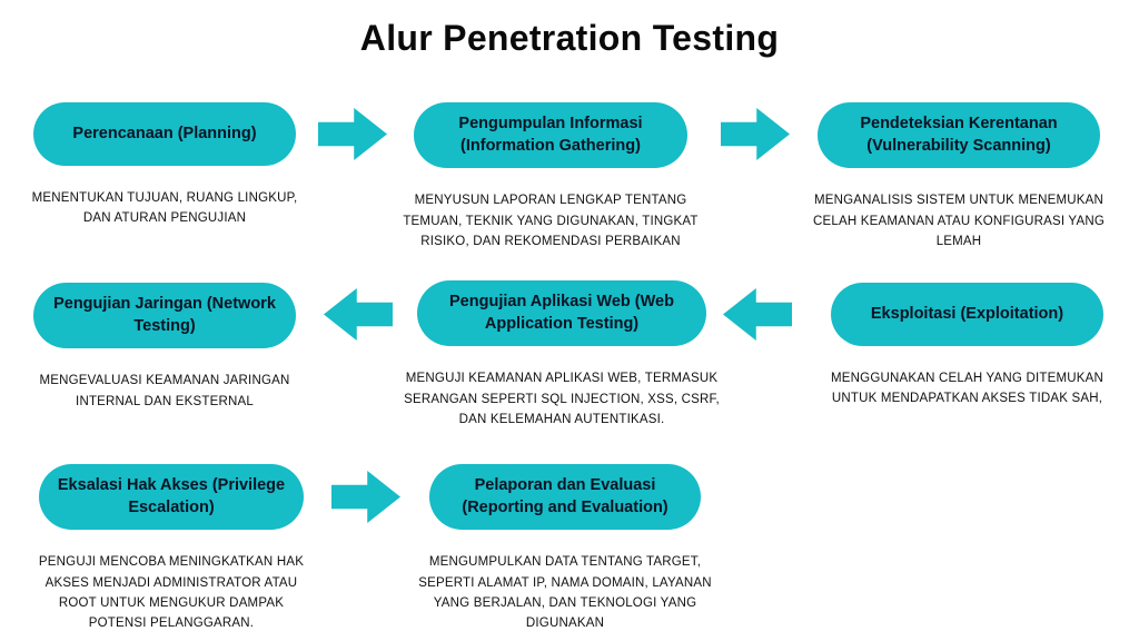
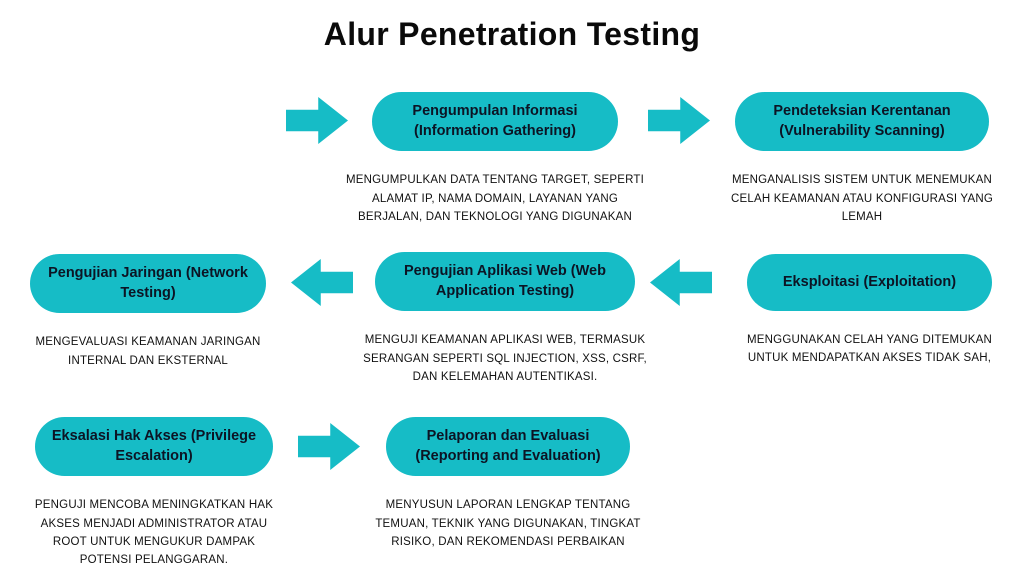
  Alur Penetration Testing
- Perencanaan (Planning)
- MENENTUKAN TUJUAN, RUANG LINGKUP, DAN ATURAN PENGUJIAN
  Pengumpulan Informasi (Information Gathering)
- MENYUSUN LAPORAN LENGKAP TENTANG TEMUAN, TEKNIK YANG DIGUNAKAN, TINGKAT RISIKO, DAN REKOMENDASI PERBAIKAN
+ MENGUMPULKAN DATA TENTANG TARGET, SEPERTI ALAMAT IP, NAMA DOMAIN, LAYANAN YANG BERJALAN, DAN TEKNOLOGI YANG DIGUNAKAN
  Pendeteksian Kerentanan (Vulnerability Scanning)
  MENGANALISIS SISTEM UNTUK MENEMUKAN CELAH KEAMANAN ATAU KONFIGURASI YANG LEMAH
  Pengujian Jaringan (Network Testing)
  MENGEVALUASI KEAMANAN JARINGAN INTERNAL DAN EKSTERNAL
  Pengujian Aplikasi Web (Web Application Testing)
  MENGUJI KEAMANAN APLIKASI WEB, TERMASUK SERANGAN SEPERTI SQL INJECTION, XSS, CSRF, DAN KELEMAHAN AUTENTIKASI.
  Eksploitasi (Exploitation)
  MENGGUNAKAN CELAH YANG DITEMUKAN UNTUK MENDAPATKAN AKSES TIDAK SAH,
  Eksalasi Hak Akses (Privilege Escalation)
  PENGUJI MENCOBA MENINGKATKAN HAK AKSES MENJADI ADMINISTRATOR ATAU ROOT UNTUK MENGUKUR DAMPAK POTENSI PELANGGARAN.
  Pelaporan dan Evaluasi (Reporting and Evaluation)
- MENGUMPULKAN DATA TENTANG TARGET, SEPERTI ALAMAT IP, NAMA DOMAIN, LAYANAN YANG BERJALAN, DAN TEKNOLOGI YANG DIGUNAKAN
+ MENYUSUN LAPORAN LENGKAP TENTANG TEMUAN, TEKNIK YANG DIGUNAKAN, TINGKAT RISIKO, DAN REKOMENDASI PERBAIKAN
